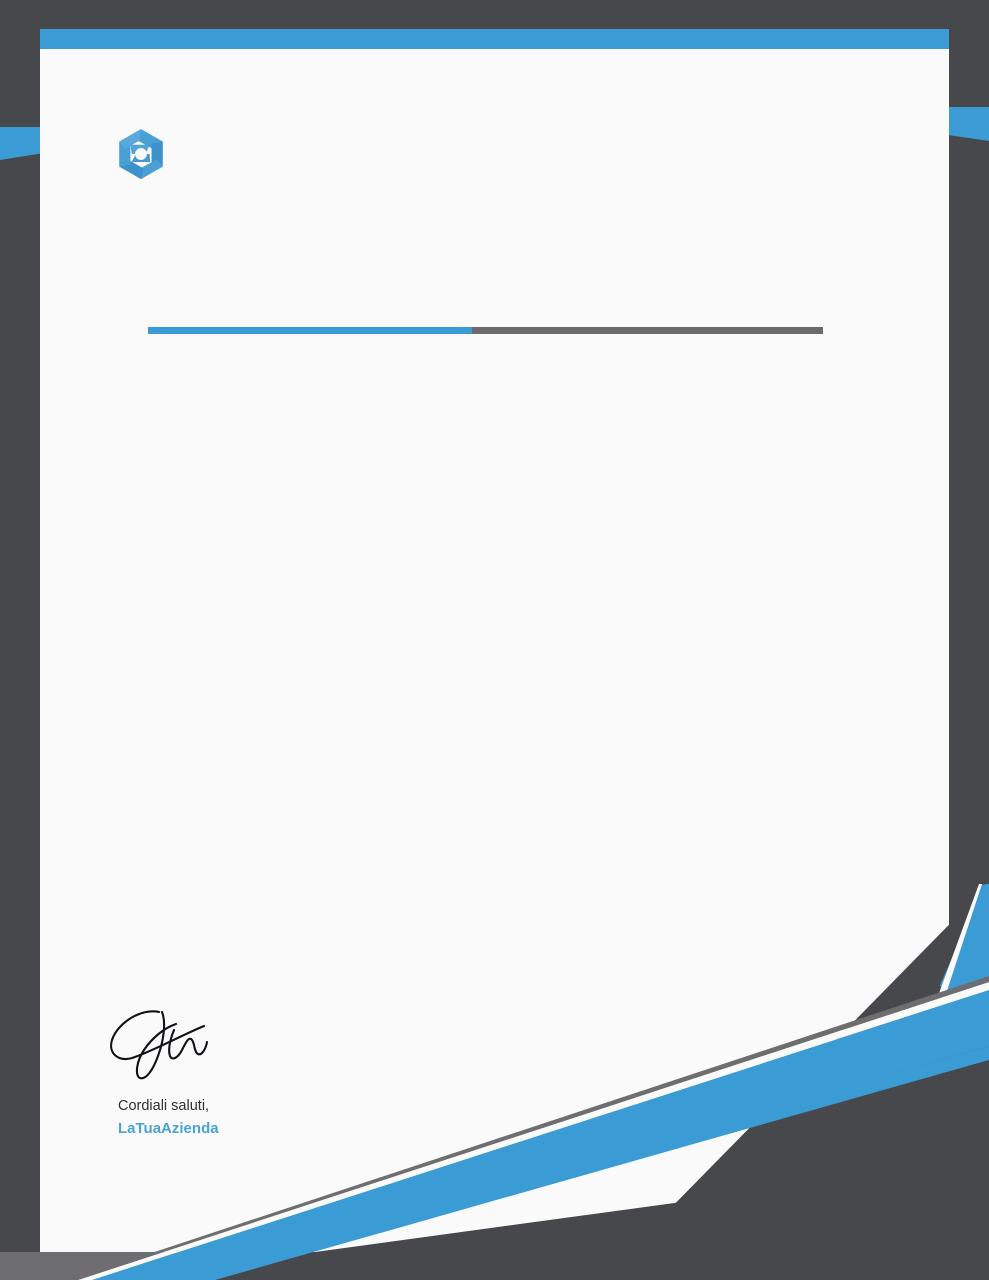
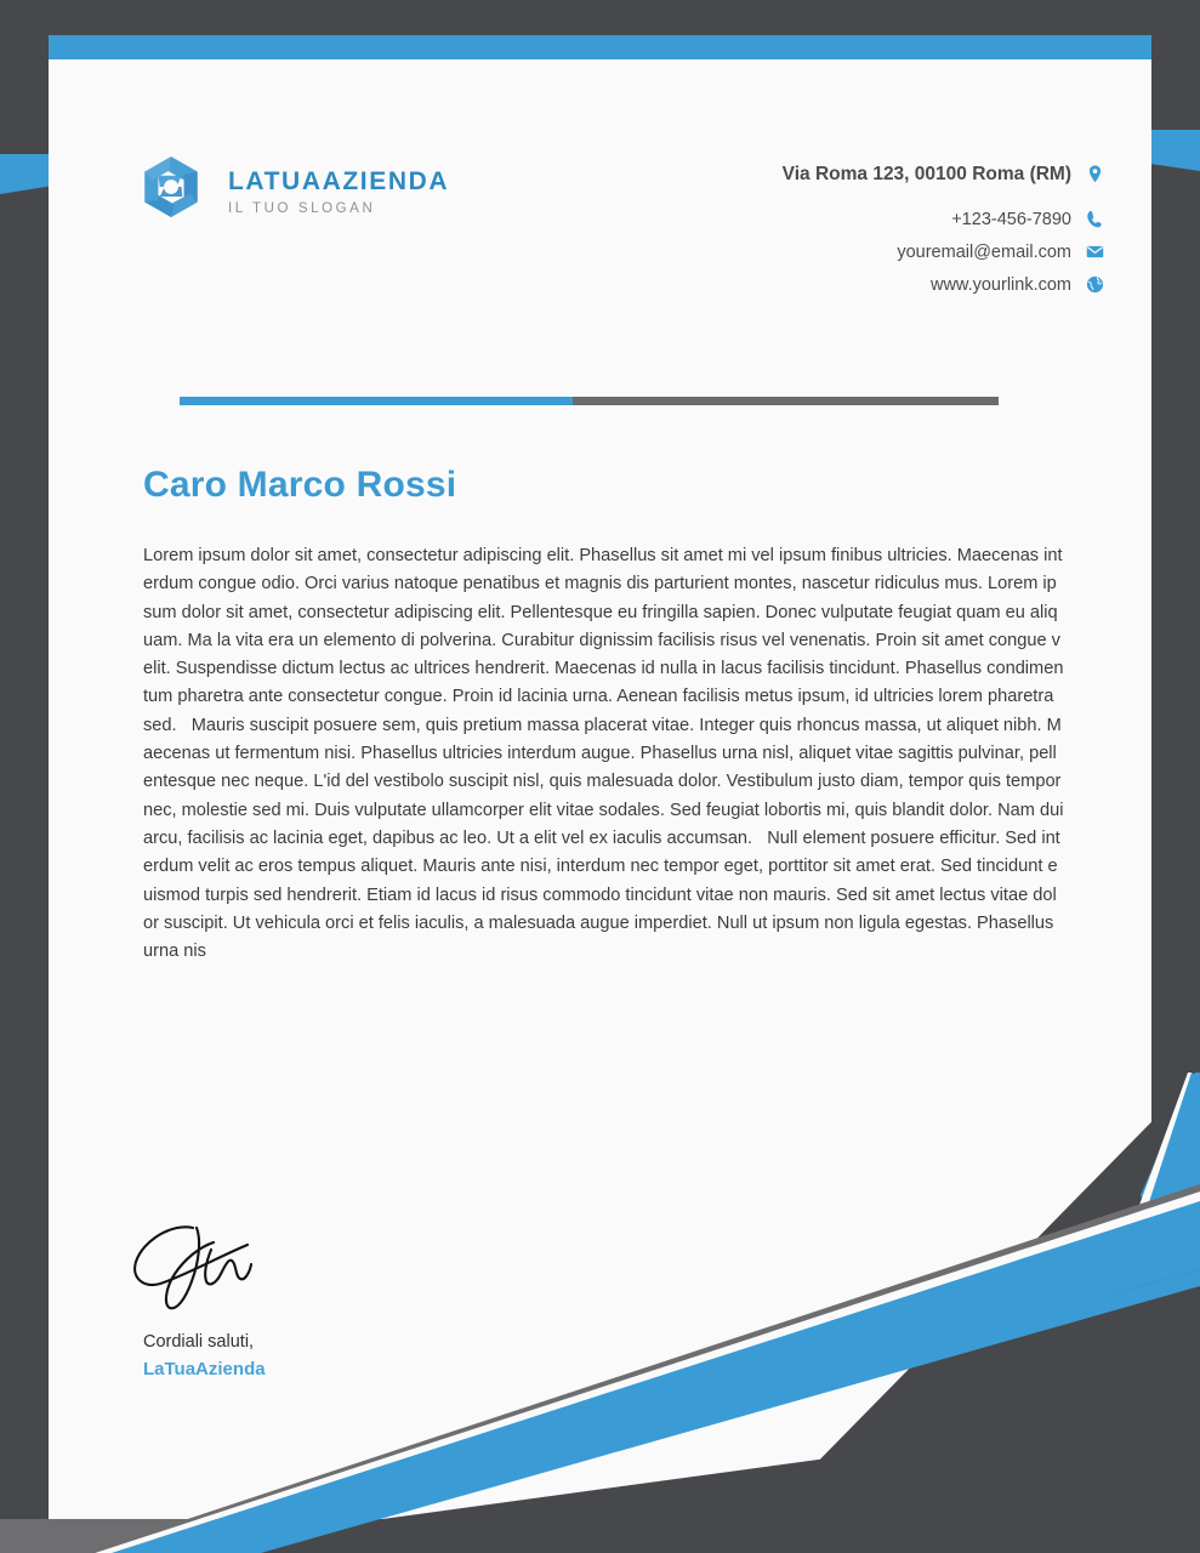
+ LATUAAZIENDA
+ IL TUO SLOGAN
+ Via Roma 123, 00100 Roma (RM)
+ +123-456-7890
+ youremail@email.com
+ www.yourlink.com
+ Caro Marco Rossi
+ Lorem ipsum dolor sit amet, consectetur adipiscing elit. Phasellus sit amet mi vel ipsum finibus ultricies. Maecenas interdum congue odio. Orci varius natoque penatibus et magnis dis parturient montes, nascetur ridiculus mus. Lorem ipsum dolor sit amet, consectetur adipiscing elit. Pellentesque eu fringilla sapien. Donec vulputate feugiat quam eu aliquam. Ma la vita era un elemento di polverina. Curabitur dignissim facilisis risus vel venenatis. Proin sit amet congue velit. Suspendisse dictum lectus ac ultrices hendrerit. Maecenas id nulla in lacus facilisis tincidunt. Phasellus condimentum pharetra ante consectetur congue. Proin id lacinia urna. Aenean facilisis metus ipsum, id ultricies lorem pharetra sed. Mauris suscipit posuere sem, quis pretium massa placerat vitae. Integer quis rhoncus massa, ut aliquet nibh. Maecenas ut fermentum nisi. Phasellus ultricies interdum augue. Phasellus urna nisl, aliquet vitae sagittis pulvinar, pellentesque nec neque. L'id del vestibolo suscipit nisl, quis malesuada dolor. Vestibulum justo diam, tempor quis tempor nec, molestie sed mi. Duis vulputate ullamcorper elit vitae sodales. Sed feugiat lobortis mi, quis blandit dolor. Nam dui arcu, facilisis ac lacinia eget, dapibus ac leo. Ut a elit vel ex iaculis accumsan. Null element posuere efficitur. Sed interdum velit ac eros tempus aliquet. Mauris ante nisi, interdum nec tempor eget, porttitor sit amet erat. Sed tincidunt euismod turpis sed hendrerit. Etiam id lacus id risus commodo tincidunt vitae non mauris. Sed sit amet lectus vitae dolor suscipit. Ut vehicula orci et felis iaculis, a malesuada augue imperdiet. Null ut ipsum non ligula egestas. Phasellus urna nis
  Cordiali saluti,
  LaTuaAzienda
